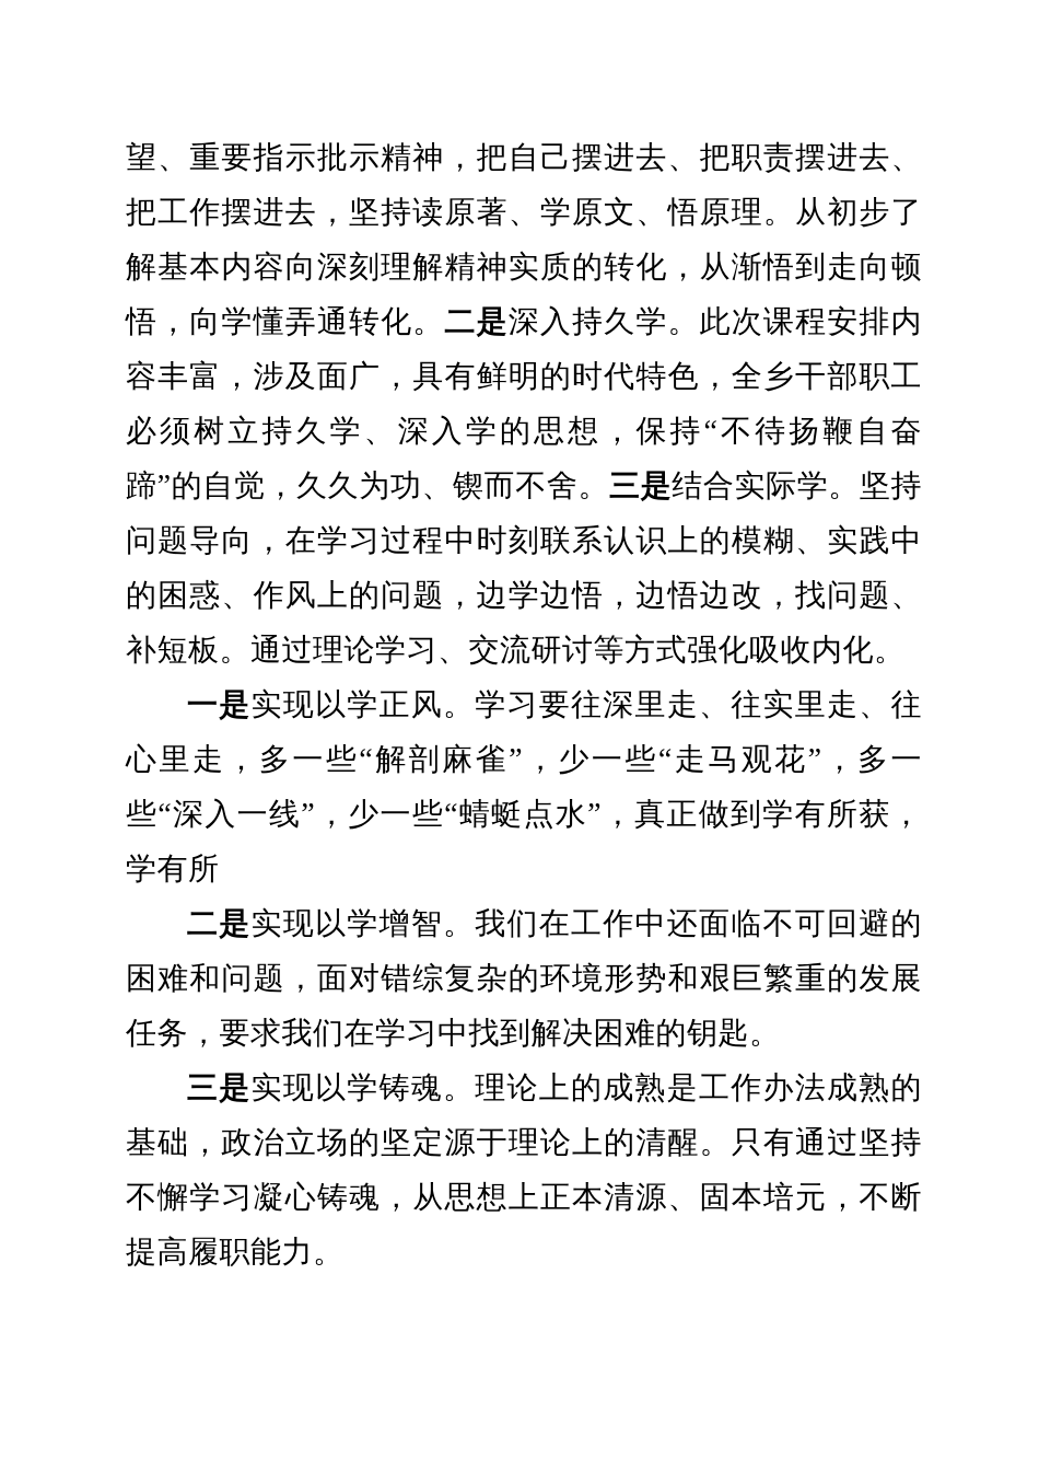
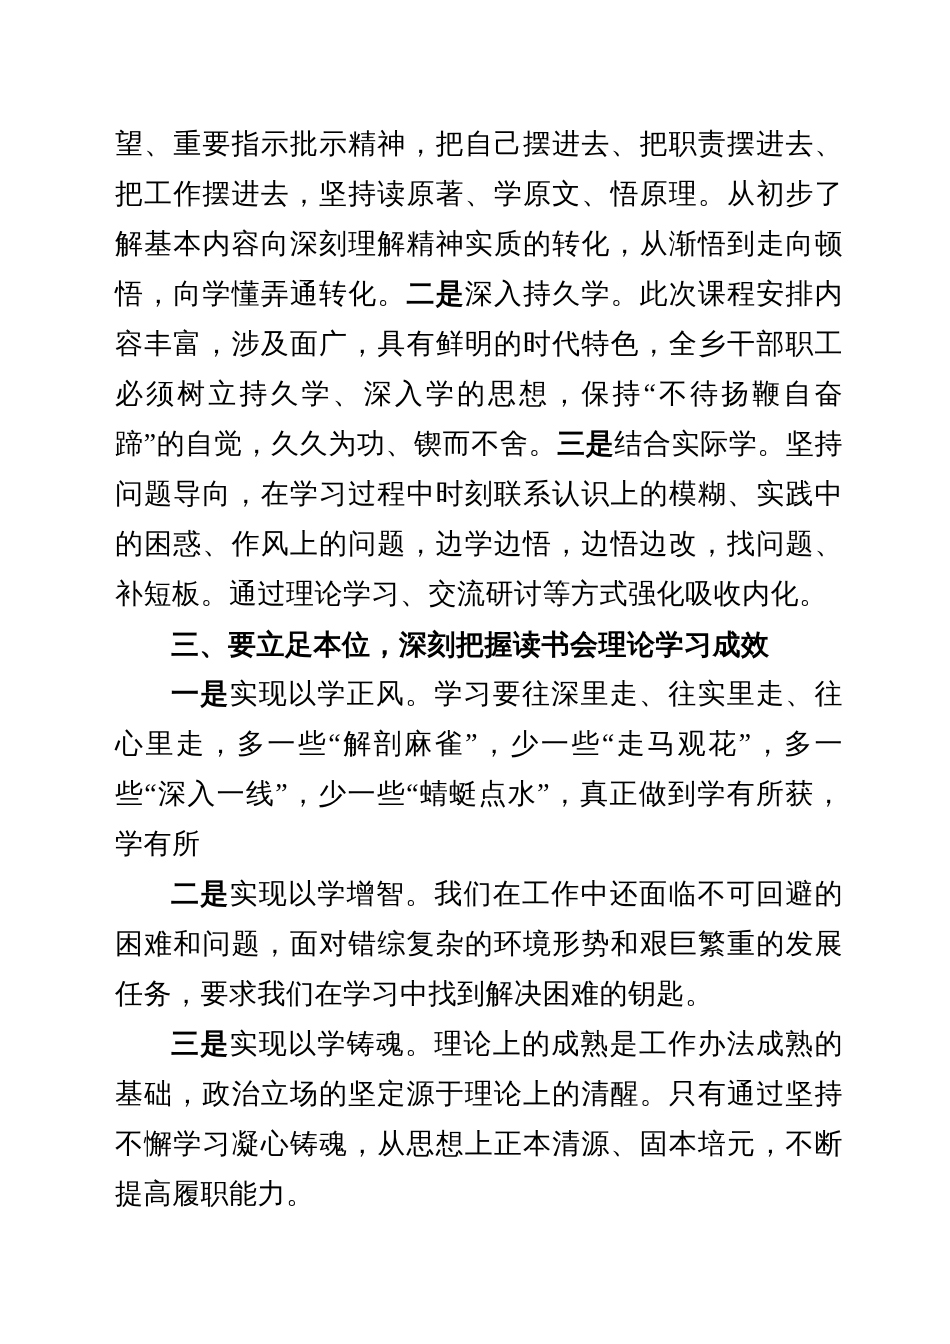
  望、重要指示批示精神，把自己摆进去、把职责摆进去、把工作摆进去，坚持读原著、学原文、悟原理。从初步了解基本内容向深刻理解精神实质的转化，从渐悟到走向顿悟，向学懂弄通转化。二是深入持久学。此次课程安排内容丰富，涉及面广，具有鲜明的时代特色，全乡干部职工必须树立持久学、深入学的思想，保持“不待扬鞭自奋蹄”的自觉，久久为功、锲而不舍。三是结合实际学。坚持问题导向，在学习过程中时刻联系认识上的模糊、实践中的困惑、作风上的问题，边学边悟，边悟边改，找问题、补短板。通过理论学习、交流研讨等方式强化吸收内化。
+ 三、要立足本位，深刻把握读书会理论学习成效
  一是实现以学正风。学习要往深里走、往实里走、往心里走，多一些“解剖麻雀”，少一些“走马观花”，多一些“深入一线”，少一些“蜻蜓点水”，真正做到学有所获，学有所
  二是实现以学增智。我们在工作中还面临不可回避的困难和问题，面对错综复杂的环境形势和艰巨繁重的发展任务，要求我们在学习中找到解决困难的钥匙。
  三是实现以学铸魂。理论上的成熟是工作办法成熟的基础，政治立场的坚定源于理论上的清醒。只有通过坚持不懈学习凝心铸魂，从思想上正本清源、固本培元，不断提高履职能力。
